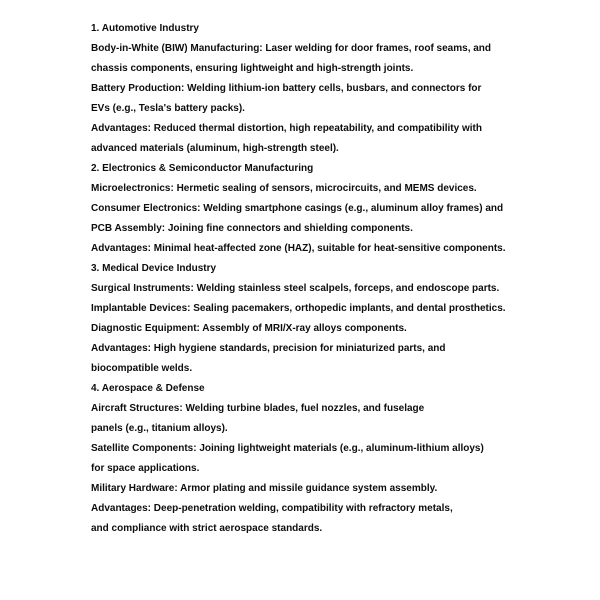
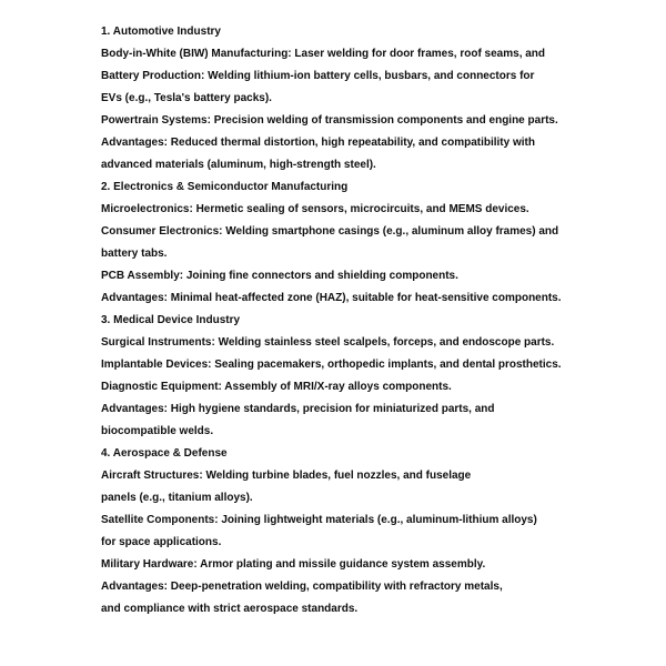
  1. Automotive Industry
  Body-in-White (BIW) Manufacturing: Laser welding for door frames, roof seams, and
- chassis components, ensuring lightweight and high-strength joints.
  Battery Production: Welding lithium-ion battery cells, busbars, and connectors for
  EVs (e.g., Tesla's battery packs).
+ Powertrain Systems: Precision welding of transmission components and engine parts.
  Advantages: Reduced thermal distortion, high repeatability, and compatibility with
  advanced materials (aluminum, high-strength steel).
  2. Electronics & Semiconductor Manufacturing
  Microelectronics: Hermetic sealing of sensors, microcircuits, and MEMS devices.
  Consumer Electronics: Welding smartphone casings (e.g., aluminum alloy frames) and
+ battery tabs.
  PCB Assembly: Joining fine connectors and shielding components.
  Advantages: Minimal heat-affected zone (HAZ), suitable for heat-sensitive components.
  3. Medical Device Industry
  Surgical Instruments: Welding stainless steel scalpels, forceps, and endoscope parts.
  Implantable Devices: Sealing pacemakers, orthopedic implants, and dental prosthetics.
  Diagnostic Equipment: Assembly of MRI/X-ray alloys components.
  Advantages: High hygiene standards, precision for miniaturized parts, and
  biocompatible welds.
  4. Aerospace & Defense
  Aircraft Structures: Welding turbine blades, fuel nozzles, and fuselage
  panels (e.g., titanium alloys).
  Satellite Components: Joining lightweight materials (e.g., aluminum-lithium alloys)
  for space applications.
  Military Hardware: Armor plating and missile guidance system assembly.
  Advantages: Deep-penetration welding, compatibility with refractory metals,
  and compliance with strict aerospace standards.
